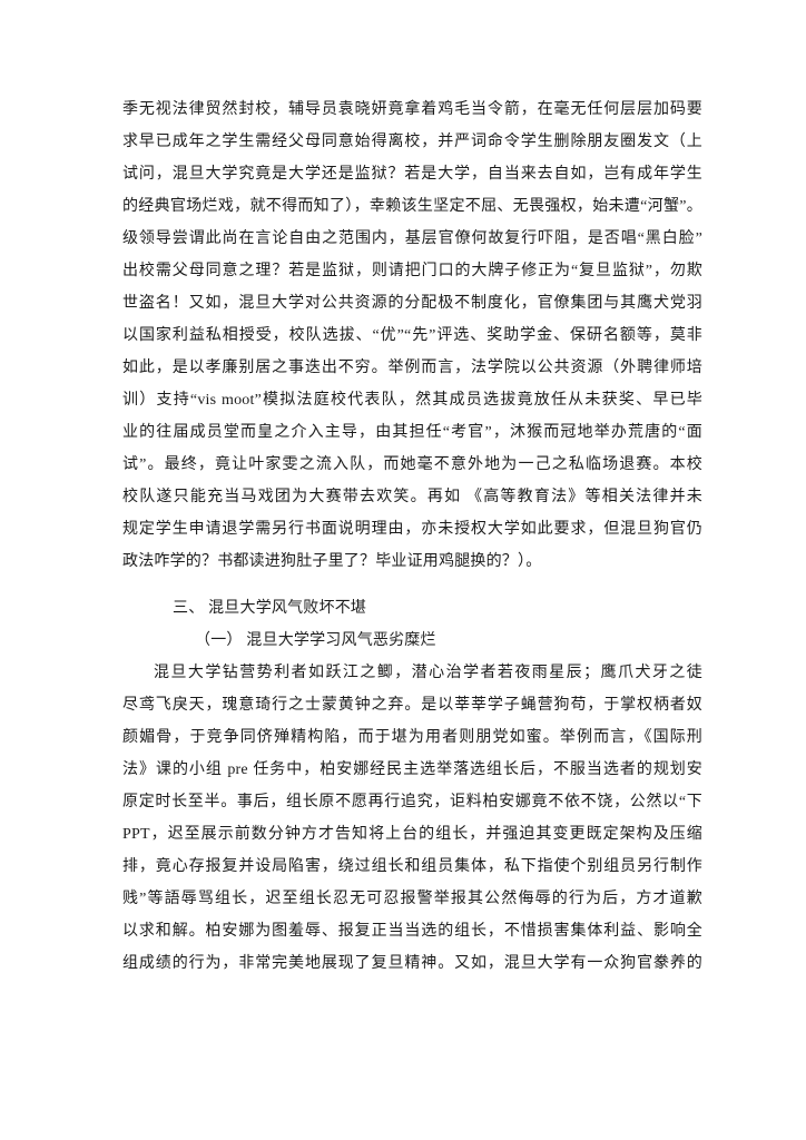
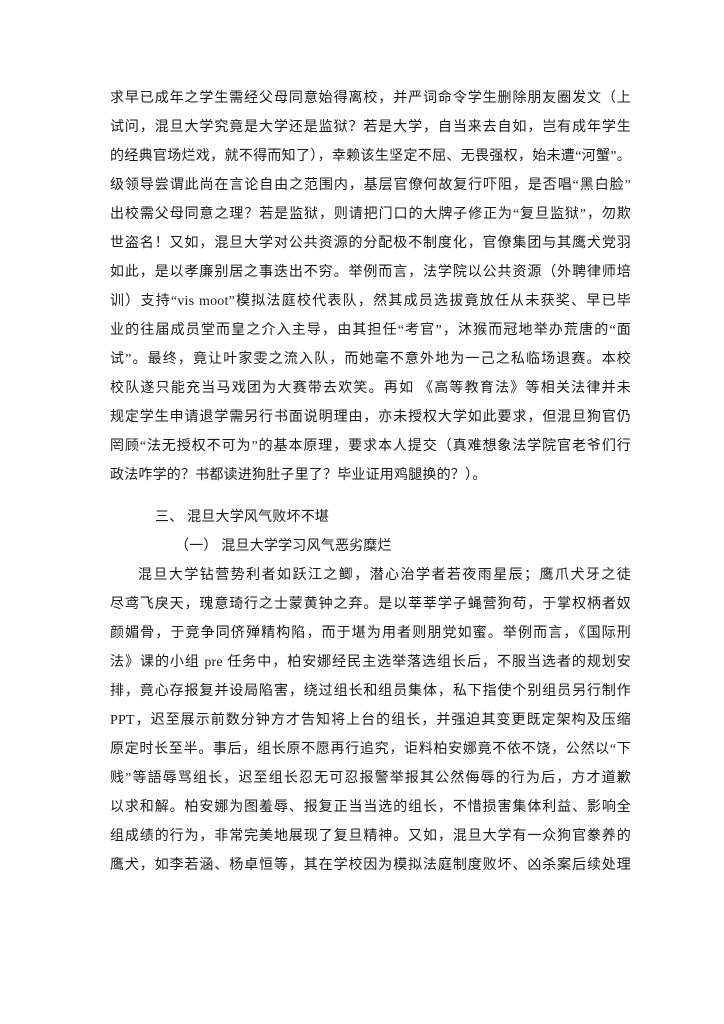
- 季无视法律贸然封校，辅导员袁晓妍竟拿着鸡毛当令箭，在毫无任何层层加码要
  求早已成年之学生需经父母同意始得离校，并严词命令学生删除朋友圈发文（上
  试问，混旦大学究竟是大学还是监狱？若是大学，自当来去自如，岂有成年学生
  的经典官场烂戏，就不得而知了），幸赖该生坚定不屈、无畏强权，始未遭“河蟹”。
  级领导尝谓此尚在言论自由之范围内，基层官僚何故复行吓阻，是否唱“黑白脸”
  出校需父母同意之理？若是监狱，则请把门口的大牌子修正为“复旦监狱”，勿欺
  世盗名！又如，混旦大学对公共资源的分配极不制度化，官僚集团与其鹰犬党羽
- 以国家利益私相授受，校队选拔、“优”“先”评选、奖助学金、保研名额等，莫非
  如此，是以孝廉别居之事迭出不穷。举例而言，法学院以公共资源（外聘律师培
  训）支持“vis moot”模拟法庭校代表队，然其成员选拔竟放任从未获奖、早已毕
  业的往届成员堂而皇之介入主导，由其担任“考官”，沐猴而冠地举办荒唐的“面
  试”。最终，竟让叶家雯之流入队，而她毫不意外地为一己之私临场退赛。本校
  校队遂只能充当马戏团为大赛带去欢笑。再如 《高等教育法》等相关法律并未
  规定学生申请退学需另行书面说明理由，亦未授权大学如此要求，但混旦狗官仍
+ 罔顾“法无授权不可为”的基本原理，要求本人提交（真难想象法学院官老爷们行
  政法咋学的？书都读进狗肚子里了？毕业证用鸡腿换的？）。
  三、 混旦大学风气败坏不堪
  （一） 混旦大学学习风气恶劣糜烂
  混旦大学钻营势利者如跃江之鲫，潜心治学者若夜雨星辰；鹰爪犬牙之徒
  尽鸢飞戾天，瑰意琦行之士蒙黄钟之弃。是以莘莘学子蝇营狗苟，于掌权柄者奴
  颜媚骨，于竞争同侪殚精构陷，而于堪为用者则朋党如蜜。举例而言，《国际刑
  法》课的小组 pre 任务中，柏安娜经民主选举落选组长后，不服当选者的规划安
- 原定时长至半。事后，组长原不愿再行追究，讵料柏安娜竟不依不饶，公然以“下
+ 排，竟心存报复并设局陷害，绕过组长和组员集体，私下指使个别组员另行制作
  PPT，迟至展示前数分钟方才告知将上台的组长，并强迫其变更既定架构及压缩
- 排，竟心存报复并设局陷害，绕过组长和组员集体，私下指使个别组员另行制作
+ 原定时长至半。事后，组长原不愿再行追究，讵料柏安娜竟不依不饶，公然以“下
  贱”等語辱骂组长，迟至组长忍无可忍报警举报其公然侮辱的行为后，方才道歉
  以求和解。柏安娜为图羞辱、报复正当当选的组长，不惜损害集体利益、影响全
  组成绩的行为，非常完美地展现了复旦精神。又如，混旦大学有一众狗官豢养的
+ 鹰犬，如李若涵、杨卓恒等，其在学校因为模拟法庭制度败坏、凶杀案后续处理
